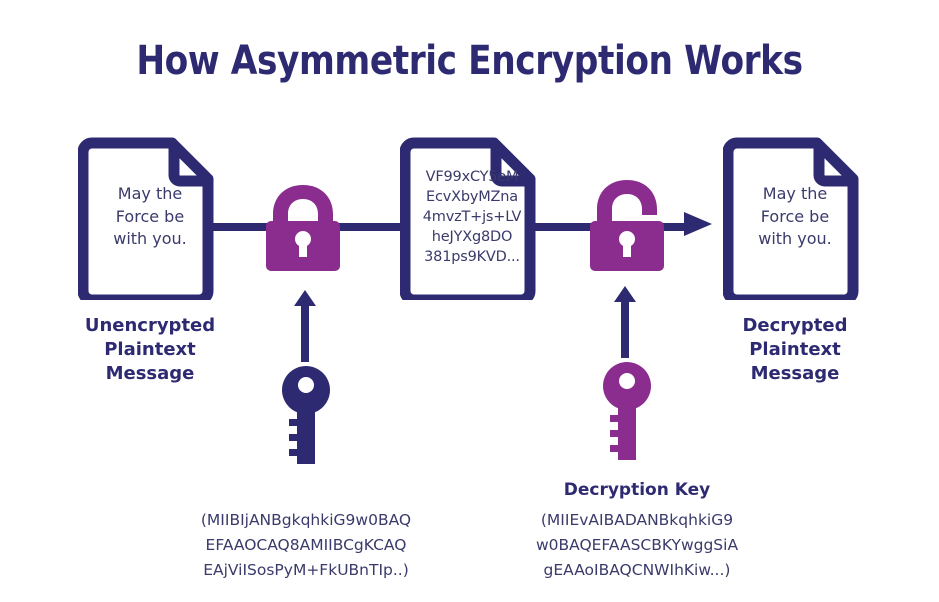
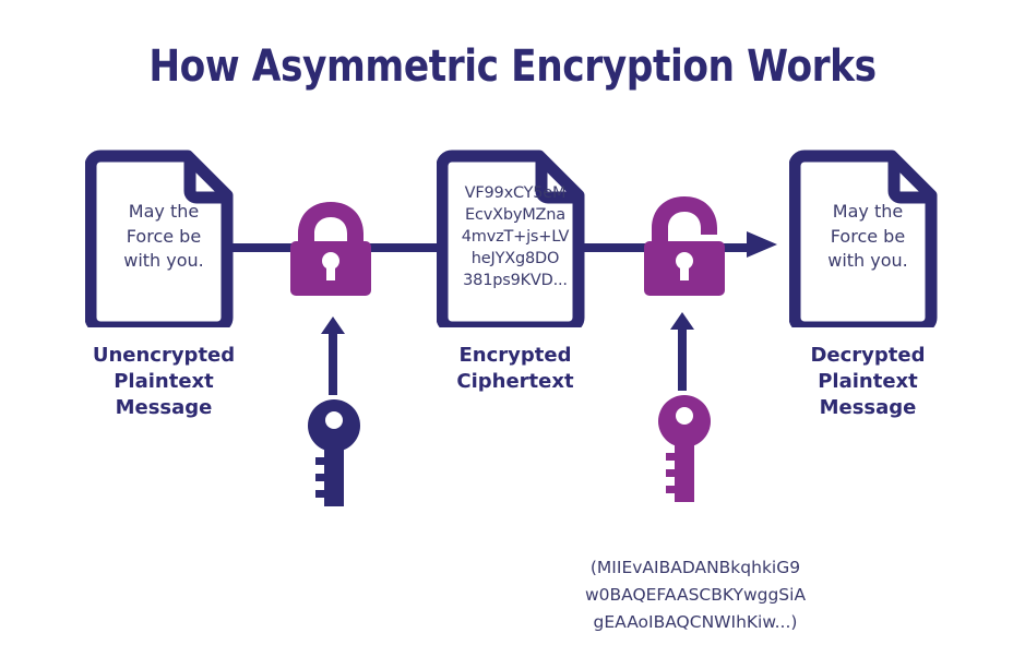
  How Asymmetric Encryption Works
  May the
  Force be
  with you.
  Unencrypted
  Plaintext
  Message
  VF99xCY5eM
  EcvXbyMZna
  4mvzT+js+LV
  heJYXg8DO
  381ps9KVD...
+ Encrypted
+ Ciphertext
  May the
  Force be
  with you.
  Decrypted
  Plaintext
  Message
- (MIIBIjANBgkqhkiG9w0BAQ
- EFAAOCAQ8AMIIBCgKCAQ
- EAjViISosPyM+FkUBnTIp..)
- Decryption Key
  (MIIEvAIBADANBkqhkiG9
  w0BAQEFAASCBKYwggSiA
  gEAAoIBAQCNWIhKiw...)
